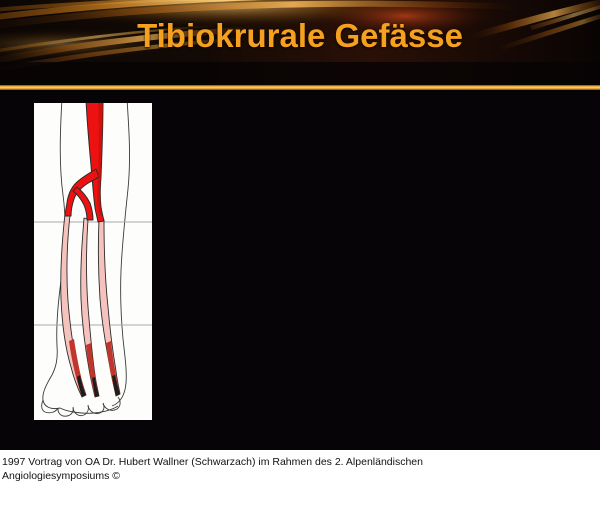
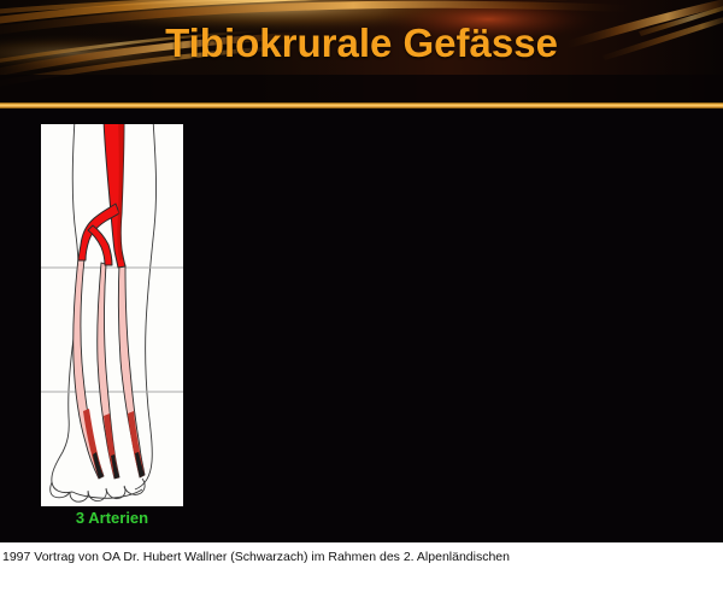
  Tibiokrurale Gefässe
+ 3 Arterien
  1997 Vortrag von OA Dr. Hubert Wallner (Schwarzach) im Rahmen des 2. Alpenländischen
- Angiologiesymposiums ©
